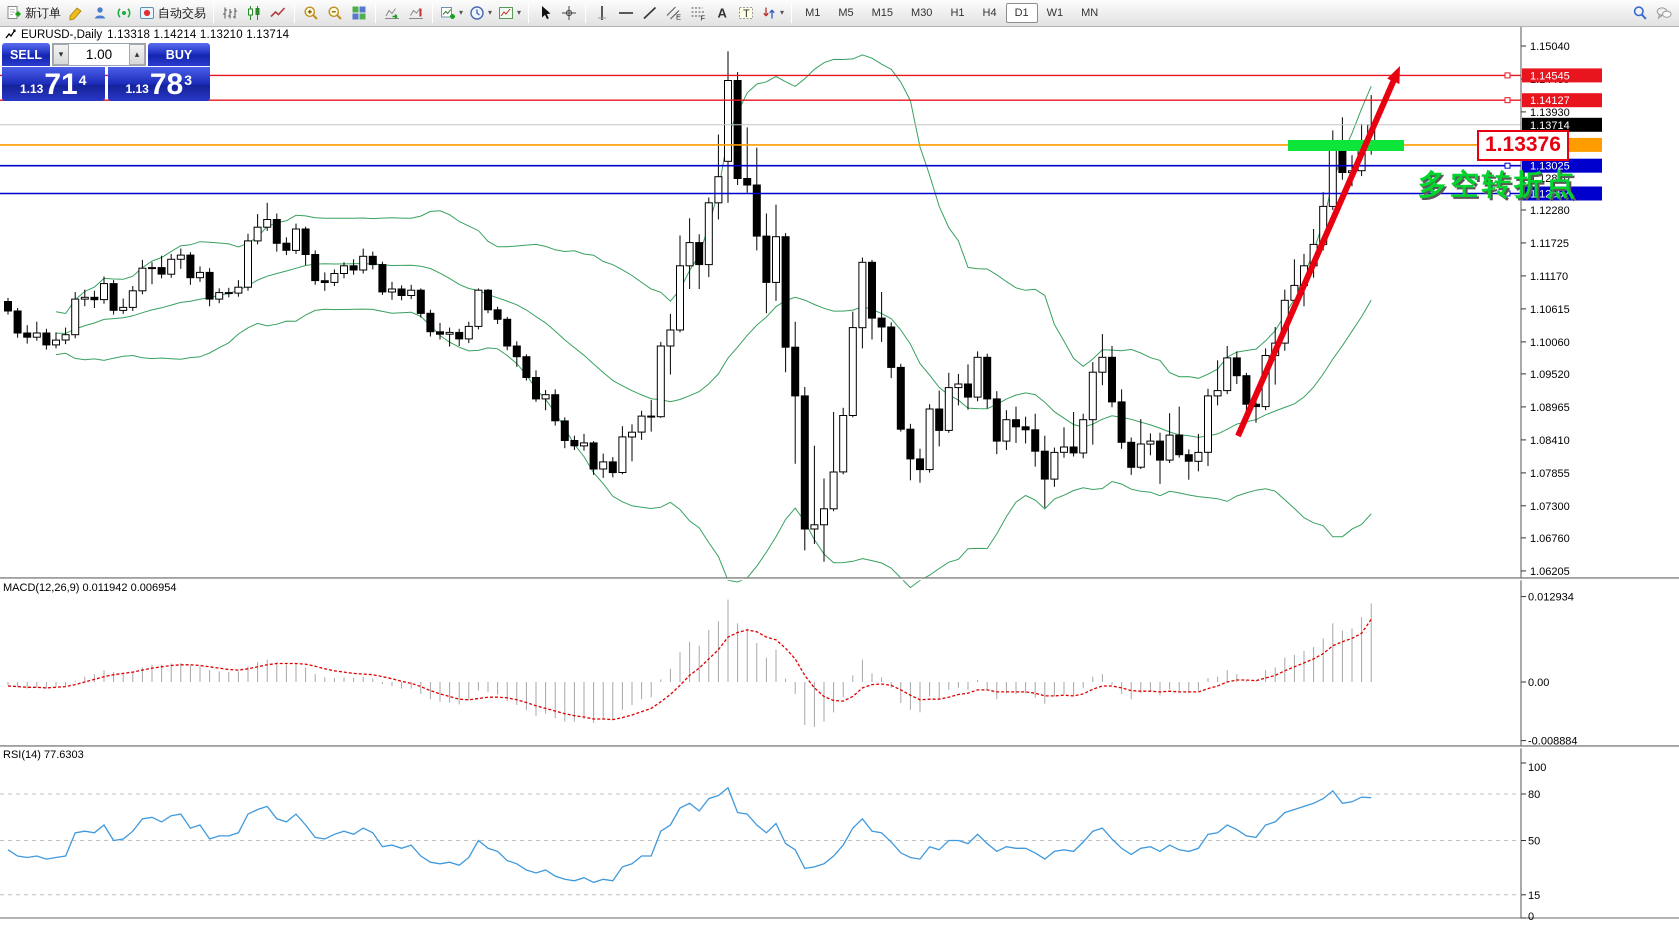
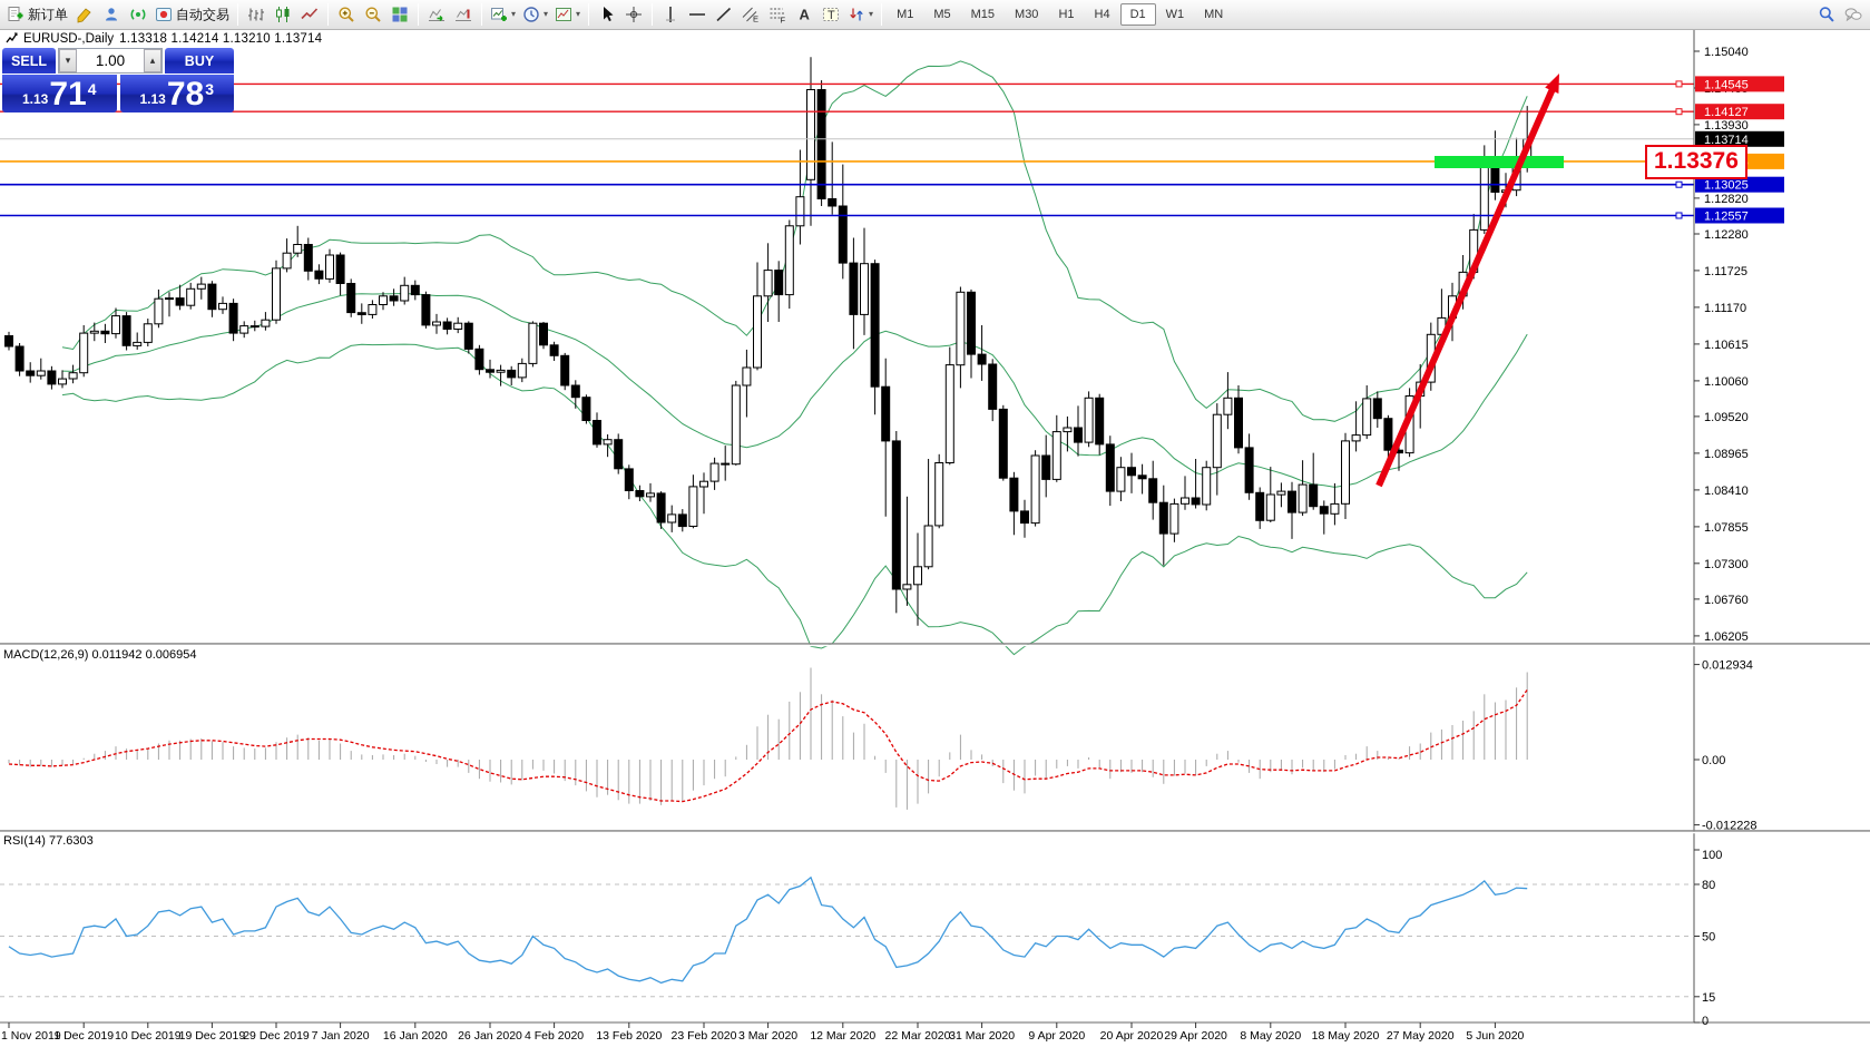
  新订单
  自动交易
  ▾
  ▾
  ▾
  E
  F
  A
  T
  ▾
  M1
  M5
  M15
  M30
  H1
  H4
  D1
  W1
  MN
  1.15040
  1.13930
  1.12820
  1.12280
  1.11725
  1.11170
  1.10615
  1.10060
  1.09520
  1.08965
  1.08410
  1.07855
  1.07300
  1.06760
  1.06205
  1.14545
  1.14127
  1.13714
  1.13025
  1.12557
  0.012934
  0.00
- -0.008884
+ -0.012228
  100
  80
  50
  15
  0
+ 1 Nov 2019
+ 1 Dec 2019
+ 10 Dec 2019
+ 19 Dec 2019
+ 29 Dec 2019
+ 7 Jan 2020
+ 16 Jan 2020
+ 26 Jan 2020
+ 4 Feb 2020
+ 13 Feb 2020
+ 23 Feb 2020
+ 3 Mar 2020
+ 12 Mar 2020
+ 22 Mar 2020
+ 31 Mar 2020
+ 9 Apr 2020
+ 20 Apr 2020
+ 29 Apr 2020
+ 8 May 2020
+ 18 May 2020
+ 27 May 2020
+ 5 Jun 2020
  EURUSD-,Daily
  1.13318 1.14214 1.13210 1.13714
  SELL
  ▾
  1.00
  ▴
  BUY
  1.13
  71
  4
  1.13
  78
  3
  MACD(12,26,9) 0.011942 0.006954
  RSI(14) 77.6303
  1.13376
- 多空转折点
